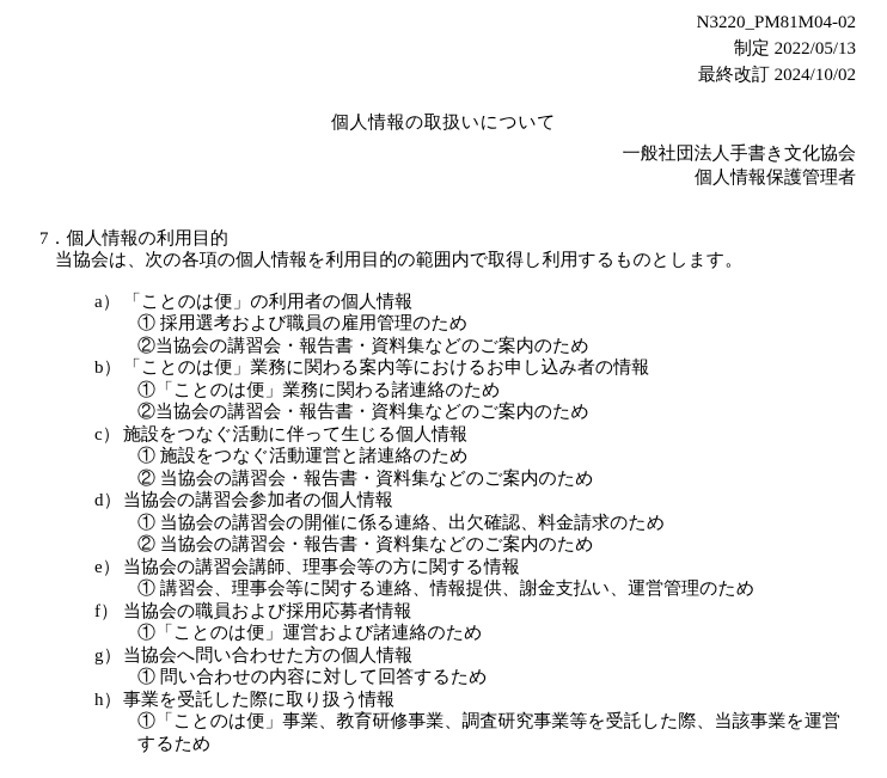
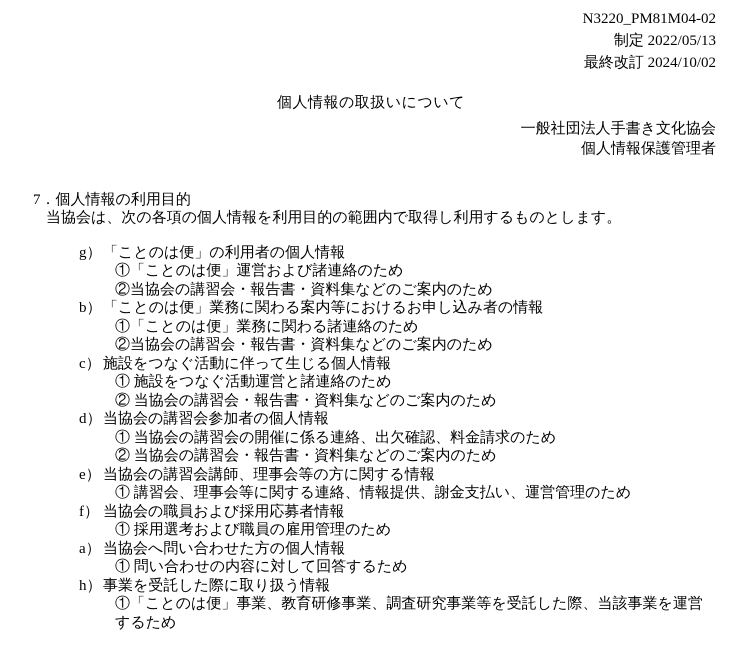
  N3220_PM81M04-02
  制定 2022/05/13
  最終改訂 2024/10/02
  個人情報の取扱いについて
  一般社団法人手書き文化協会
  個人情報保護管理者
  7．個人情報の利用目的
  当協会は、次の各項の個人情報を利用目的の範囲内で取得し利用するものとします。
- a） 「ことのは便」の利用者の個人情報
+ g）「ことのは便」の利用者の個人情報
- ① 採用選考および職員の雇用管理のため
+ ①「ことのは便」運営および諸連絡のため
  ②当協会の講習会・報告書・資料集などのご案内のため
  b）「ことのは便」業務に関わる案内等におけるお申し込み者の情報
  ①「ことのは便」業務に関わる諸連絡のため
  ②当協会の講習会・報告書・資料集などのご案内のため
  c） 施設をつなぐ活動に伴って生じる個人情報
  ① 施設をつなぐ活動運営と諸連絡のため
  ② 当協会の講習会・報告書・資料集などのご案内のため
  d）当協会の講習会参加者の個人情報
  ① 当協会の講習会の開催に係る連絡、出欠確認、料金請求のため
  ② 当協会の講習会・報告書・資料集などのご案内のため
  e） 当協会の講習会講師、理事会等の方に関する情報
  ① 講習会、理事会等に関する連絡、情報提供、謝金支払い、運営管理のため
  f） 当協会の職員および採用応募者情報
- ①「ことのは便」運営および諸連絡のため
+ ① 採用選考および職員の雇用管理のため
- g）当協会へ問い合わせた方の個人情報
+ a） 当協会へ問い合わせた方の個人情報
  ① 問い合わせの内容に対して回答するため
  h）事業を受託した際に取り扱う情報
  ①「ことのは便」事業、教育研修事業、調査研究事業等を受託した際、当該事業を運営するため
